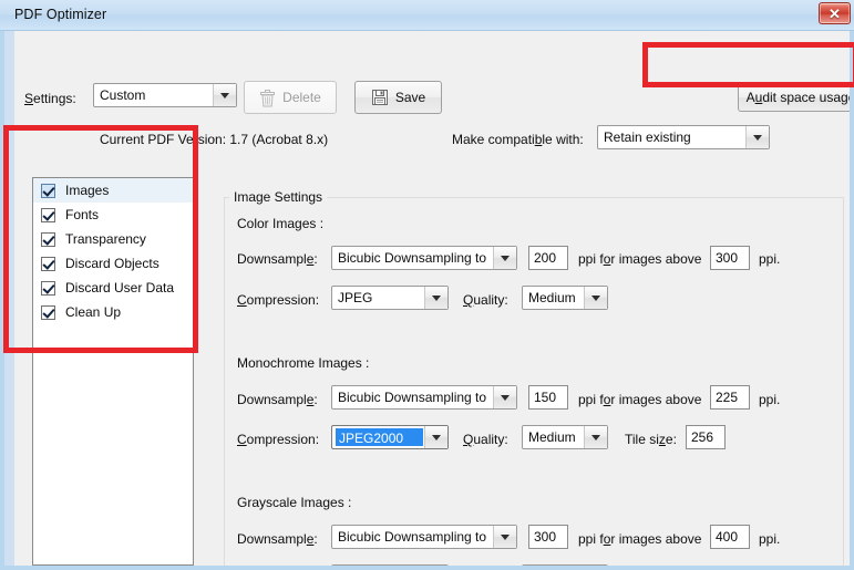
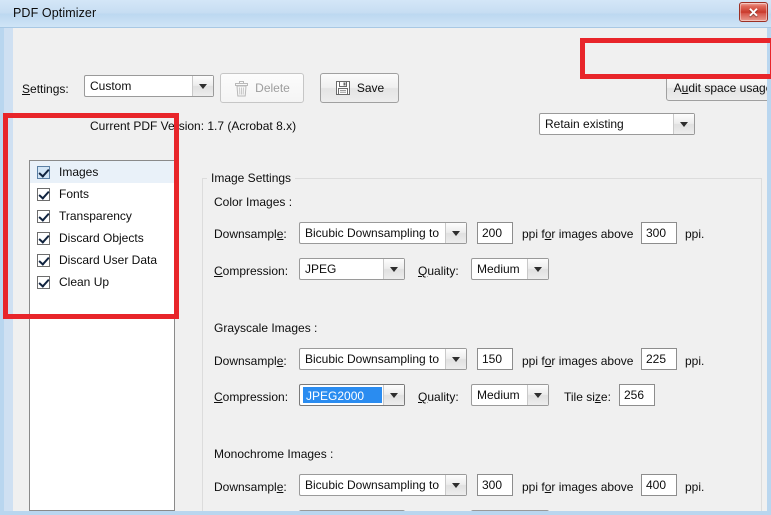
  PDF Optimizer
  ✕
  Settings:
  Custom
  Delete
  Save
  Audit space usag
  Current PDF Version: 1.7 (Acrobat 8.x)
- Make compatible with:
  Retain existing
  Images
  Fonts
  Transparency
  Discard Objects
  Discard User Data
  Clean Up
  Image Settings
  Color Images :
  Downsample:
  Bicubic Downsampling to
  200
  ppi for images above
  300
  ppi.
  Compression:
  JPEG
  Quality:
  Medium
- Monochrome Images :
+ Grayscale Images :
  Downsample:
  Bicubic Downsampling to
  150
  ppi for images above
  225
  ppi.
  Compression:
  JPEG2000
  Quality:
  Medium
  Tile size:
  256
- Grayscale Images :
+ Monochrome Images :
  Downsample:
  Bicubic Downsampling to
  300
  ppi for images above
  400
  ppi.
